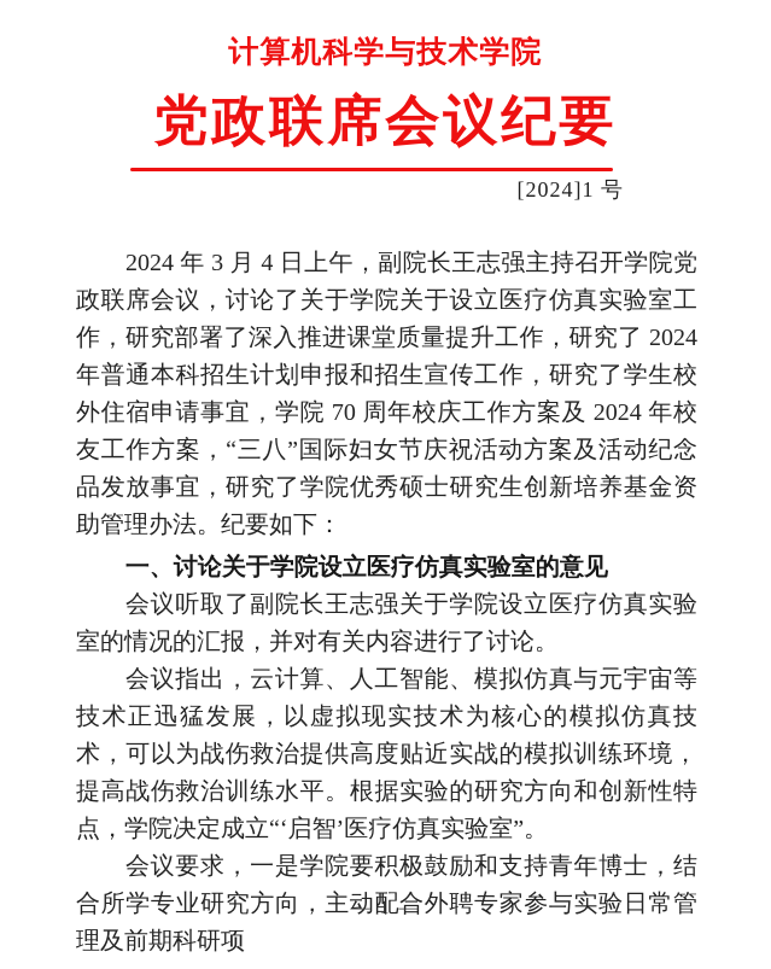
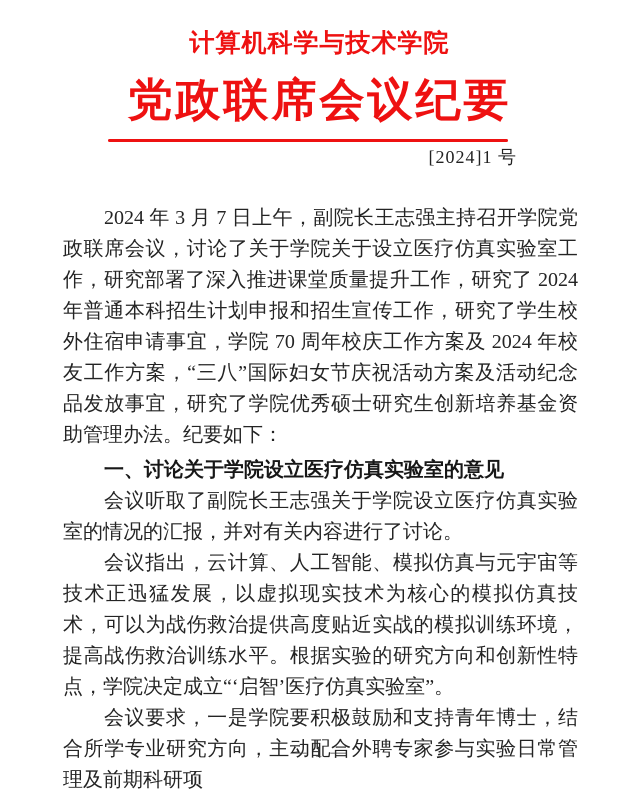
  计算机科学与技术学院
  党政联席会议纪要
  [2024]1 号
- 2024 年 3 月 4 日上午，副院长王志强主持召开学院党政联席会议，讨论了关于学院关于设立医疗仿真实验室工作，研究部署了深入推进课堂质量提升工作，研究了 2024 年普通本科招生计划申报和招生宣传工作，研究了学生校外住宿申请事宜，学院 70 周年校庆工作方案及 2024 年校友工作方案，“三八”国际妇女节庆祝活动方案及活动纪念品发放事宜，研究了学院优秀硕士研究生创新培养基金资助管理办法。纪要如下：
+ 2024 年 3 月 7 日上午，副院长王志强主持召开学院党政联席会议，讨论了关于学院关于设立医疗仿真实验室工作，研究部署了深入推进课堂质量提升工作，研究了 2024 年普通本科招生计划申报和招生宣传工作，研究了学生校外住宿申请事宜，学院 70 周年校庆工作方案及 2024 年校友工作方案，“三八”国际妇女节庆祝活动方案及活动纪念品发放事宜，研究了学院优秀硕士研究生创新培养基金资助管理办法。纪要如下：
  一、讨论关于学院设立医疗仿真实验室的意见
  会议听取了副院长王志强关于学院设立医疗仿真实验室的情况的汇报，并对有关内容进行了讨论。
  会议指出，云计算、人工智能、模拟仿真与元宇宙等技术正迅猛发展，以虚拟现实技术为核心的模拟仿真技术，可以为战伤救治提供高度贴近实战的模拟训练环境，提高战伤救治训练水平。根据实验的研究方向和创新性特点，学院决定成立“‘启智’医疗仿真实验室”。
  会议要求，一是学院要积极鼓励和支持青年博士，结合所学专业研究方向，主动配合外聘专家参与实验日常管理及前期科研项
  — 1 —
